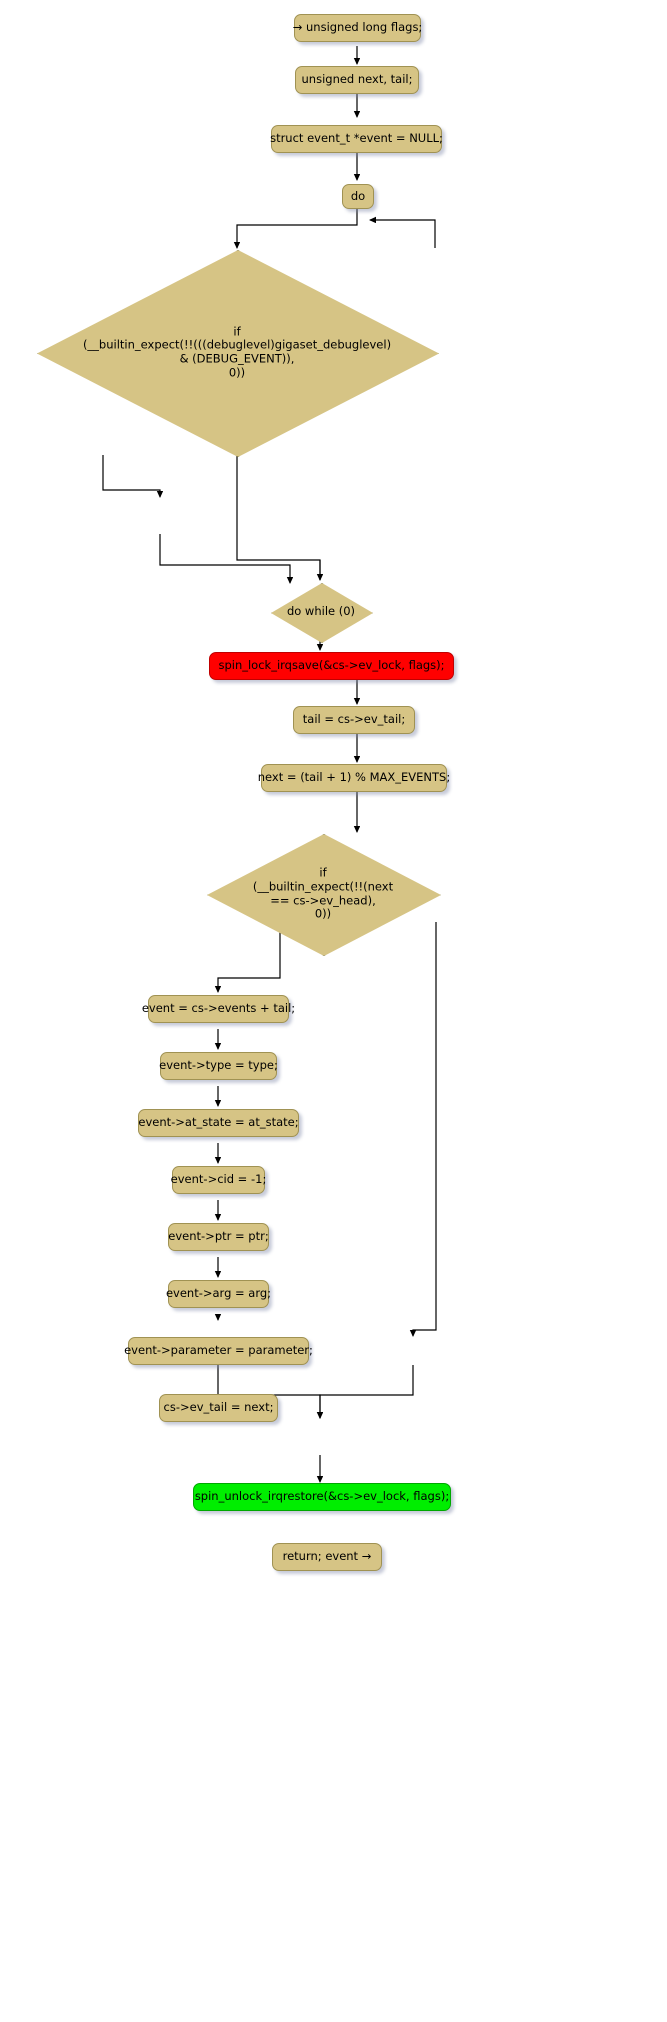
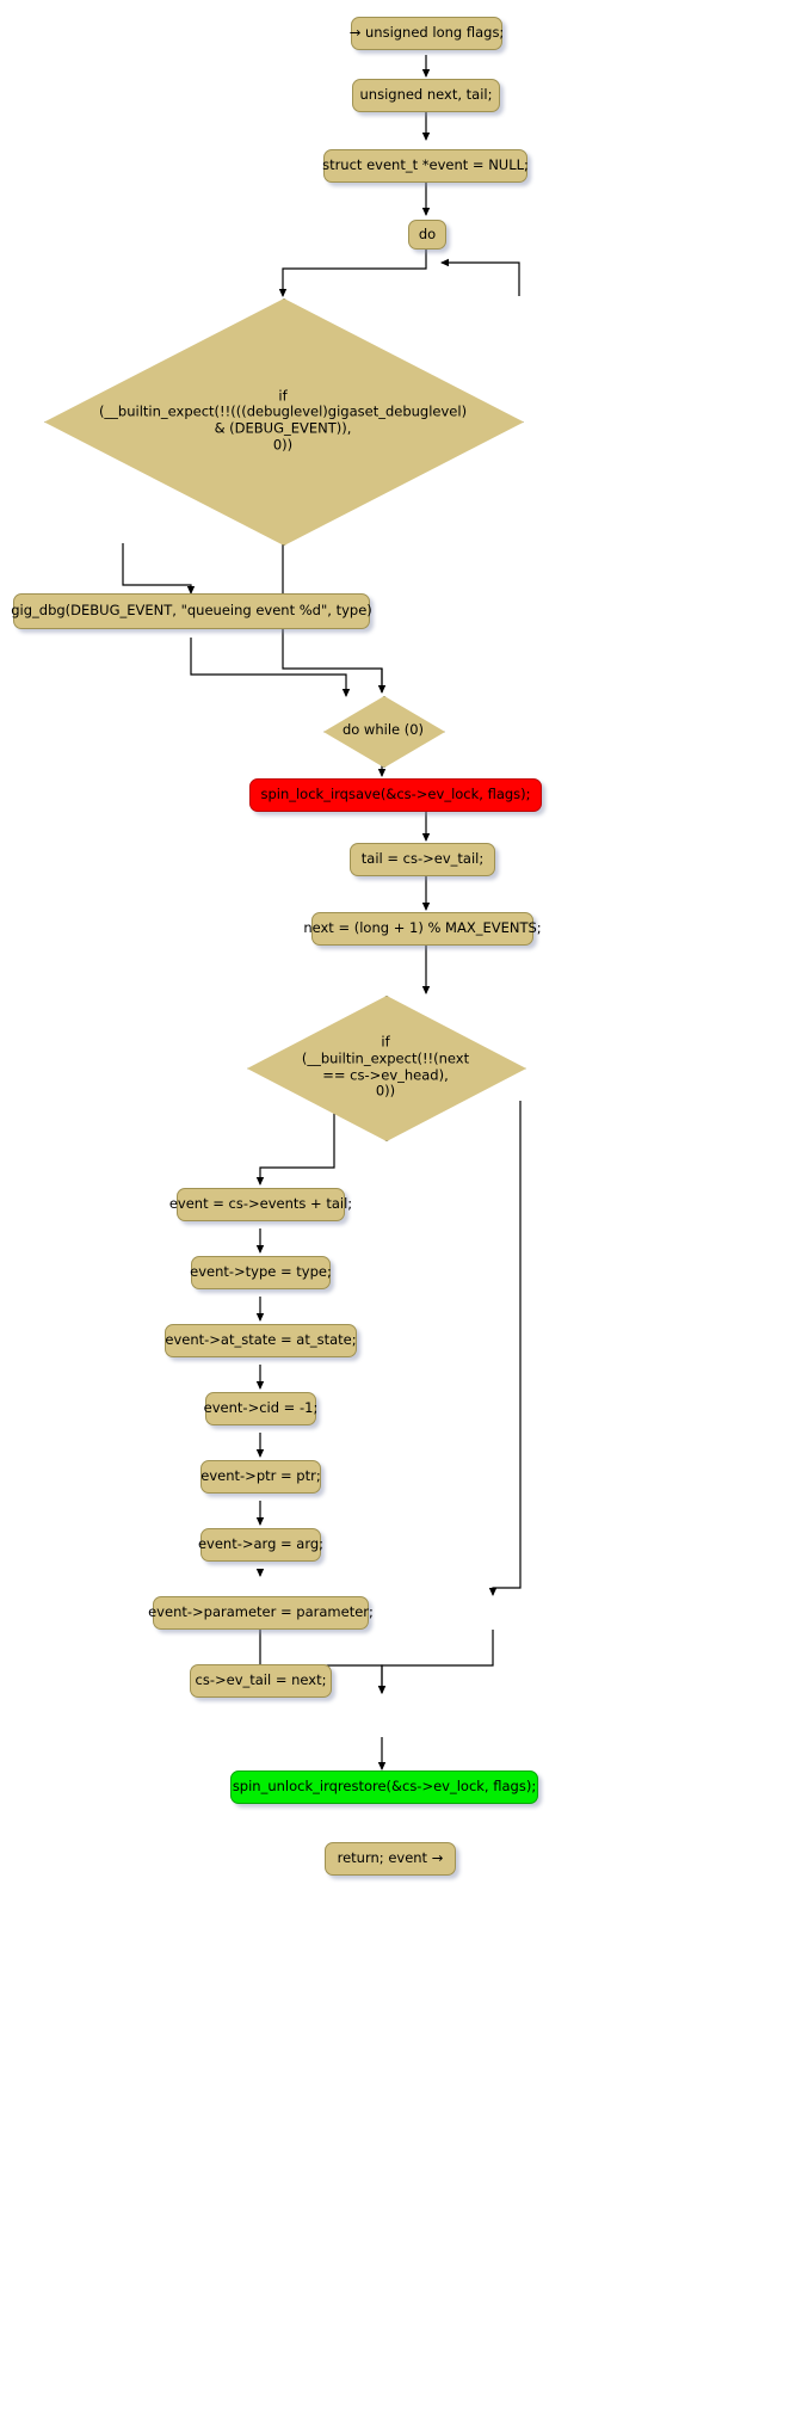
  → unsigned long flags;
  unsigned next, tail;
  struct event_t *event = NULL;
  do
  if
  (__builtin_expect(!!(((debuglevel)gigaset_debuglevel)
  & (DEBUG_EVENT)),
  0))
+ gig_dbg(DEBUG_EVENT, "queueing event %d", type)
  do while (0)
  spin_lock_irqsave(&cs->ev_lock, flags);
  tail = cs->ev_tail;
- next = (tail + 1) % MAX_EVENTS;
+ next = (long + 1) % MAX_EVENTS;
  if
  (__builtin_expect(!!(next
  == cs->ev_head),
  0))
  event = cs->events + tail;
  event->type = type;
  event->at_state = at_state;
  event->cid = -1;
  event->ptr = ptr;
  event->arg = arg;
  event->parameter = parameter;
  cs->ev_tail = next;
  spin_unlock_irqrestore(&cs->ev_lock, flags);
  return; event →
